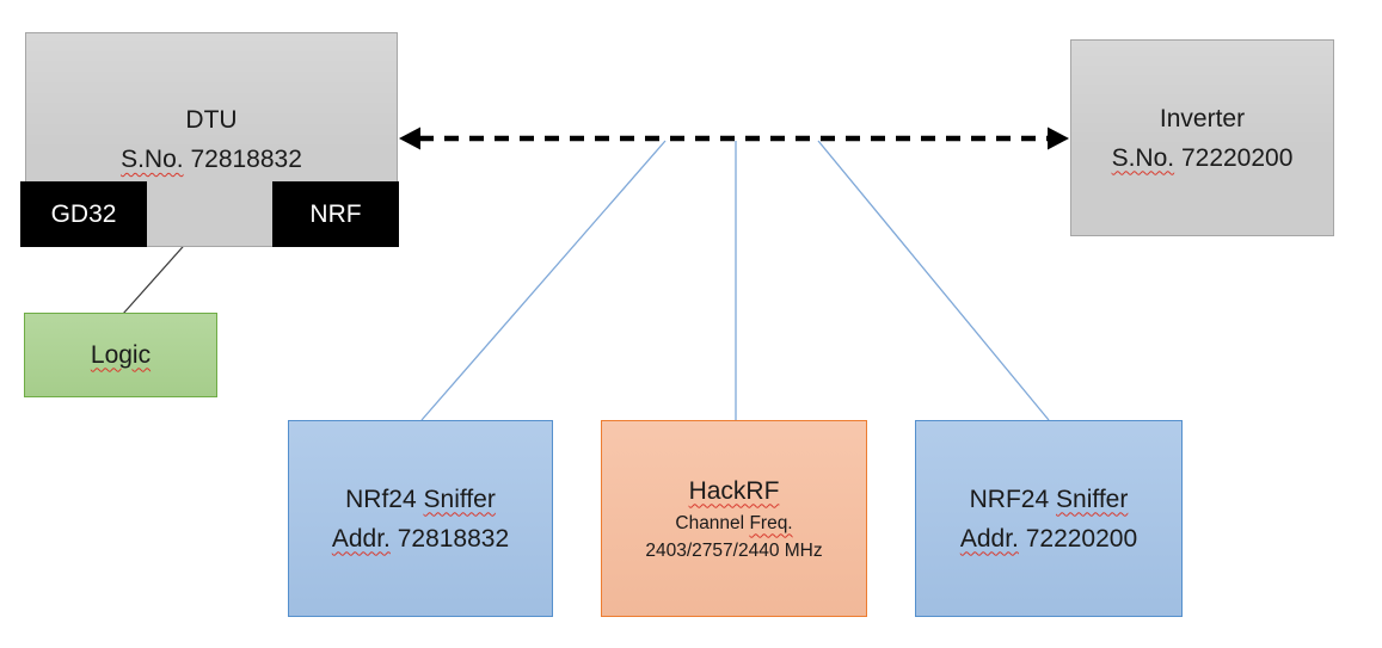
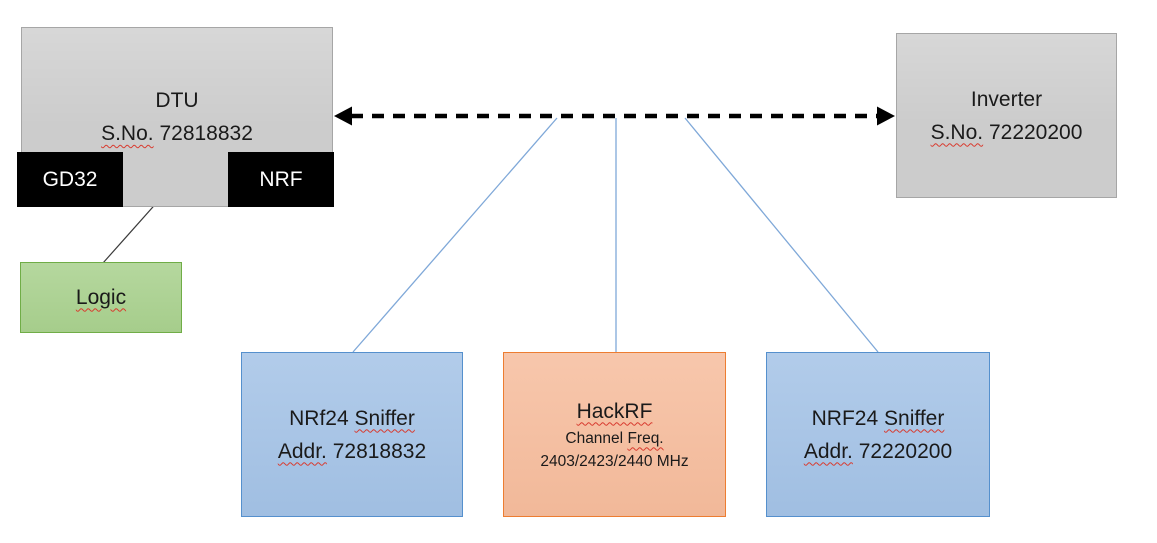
  DTU
  S.No. 72818832
  GD32
  NRF
  Logic
  Inverter
  S.No. 72220200
  NRf24 Sniffer
  Addr. 72818832
  HackRF
  Channel Freq.
- 2403/2757/2440 MHz
+ 2403/2423/2440 MHz
  NRF24 Sniffer
  Addr. 72220200
